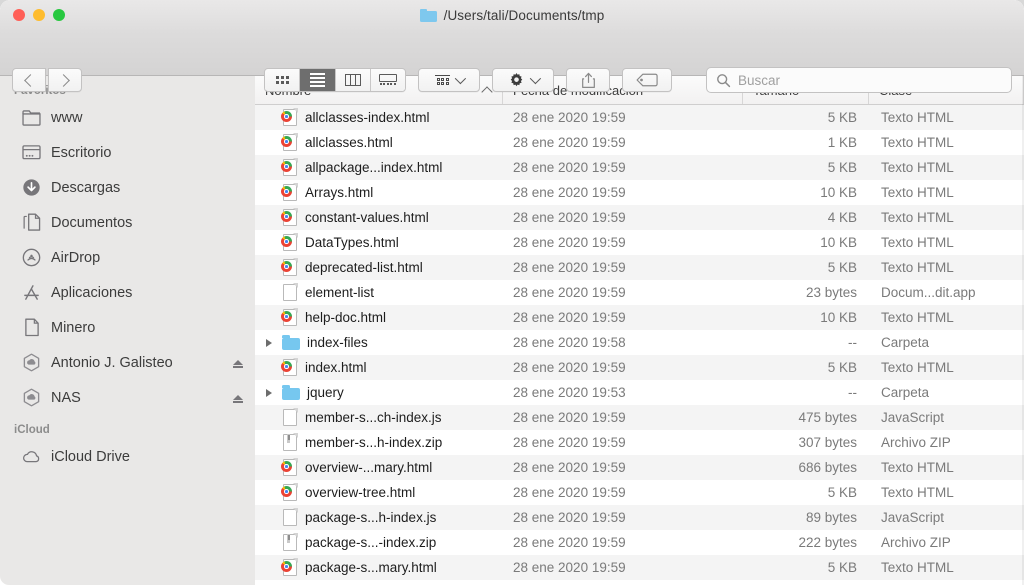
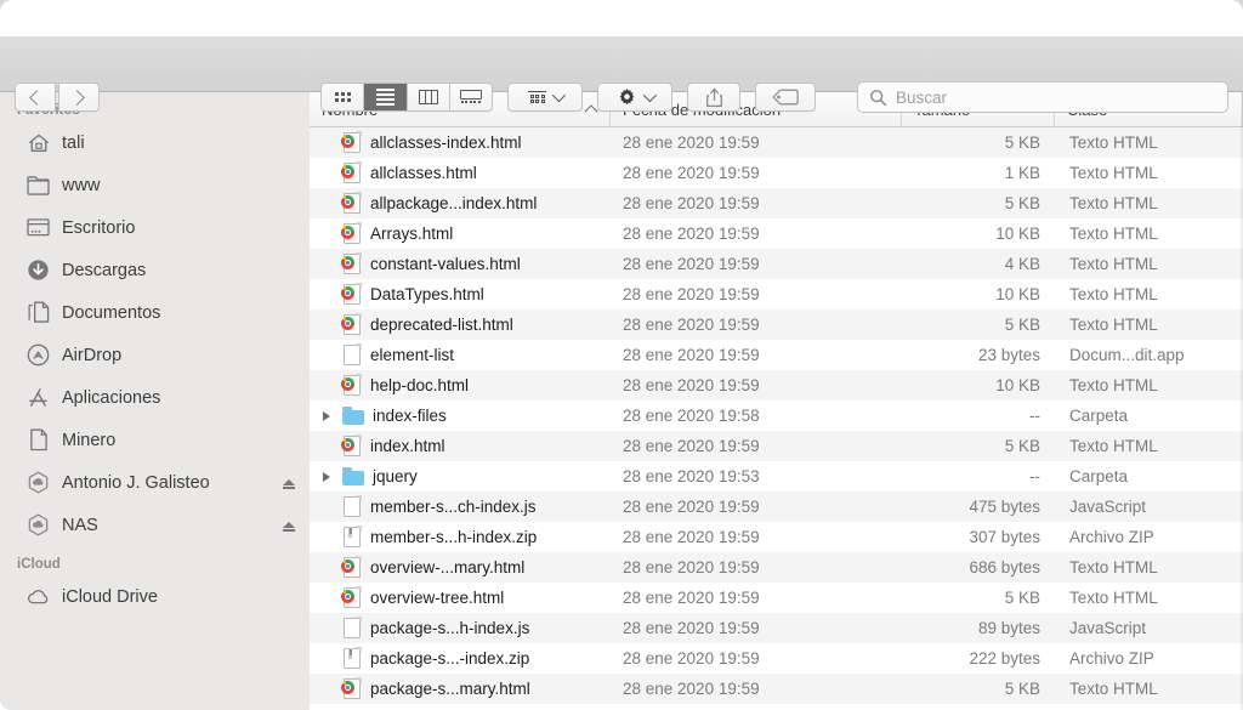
- /Users/tali/Documents/tmp
  Buscar
+ tali
  www
  Escritorio
  Descargas
  Documentos
  AirDrop
  Aplicaciones
  Minero
  Antonio J. Galisteo
  NAS
  iCloud
  iCloud Drive
  allclasses-index.html
  28 ene 2020 19:59
  5 KB
  Texto HTML
  allclasses.html
  28 ene 2020 19:59
  1 KB
  Texto HTML
  allpackage...index.html
  28 ene 2020 19:59
  5 KB
  Texto HTML
  Arrays.html
  28 ene 2020 19:59
  10 KB
  Texto HTML
  constant-values.html
  28 ene 2020 19:59
  4 KB
  Texto HTML
  DataTypes.html
  28 ene 2020 19:59
  10 KB
  Texto HTML
  deprecated-list.html
  28 ene 2020 19:59
  5 KB
  Texto HTML
  element-list
  28 ene 2020 19:59
  23 bytes
  Docum...dit.app
  help-doc.html
  28 ene 2020 19:59
  10 KB
  Texto HTML
  index-files
  28 ene 2020 19:58
  --
  Carpeta
  index.html
  28 ene 2020 19:59
  5 KB
  Texto HTML
  jquery
  28 ene 2020 19:53
  --
  Carpeta
  member-s...ch-index.js
  28 ene 2020 19:59
  475 bytes
  JavaScript
  member-s...h-index.zip
  28 ene 2020 19:59
  307 bytes
  Archivo ZIP
  overview-...mary.html
  28 ene 2020 19:59
  686 bytes
  Texto HTML
  overview-tree.html
  28 ene 2020 19:59
  5 KB
  Texto HTML
  package-s...h-index.js
  28 ene 2020 19:59
  89 bytes
  JavaScript
  package-s...-index.zip
  28 ene 2020 19:59
  222 bytes
  Archivo ZIP
  package-s...mary.html
  28 ene 2020 19:59
  5 KB
  Texto HTML
